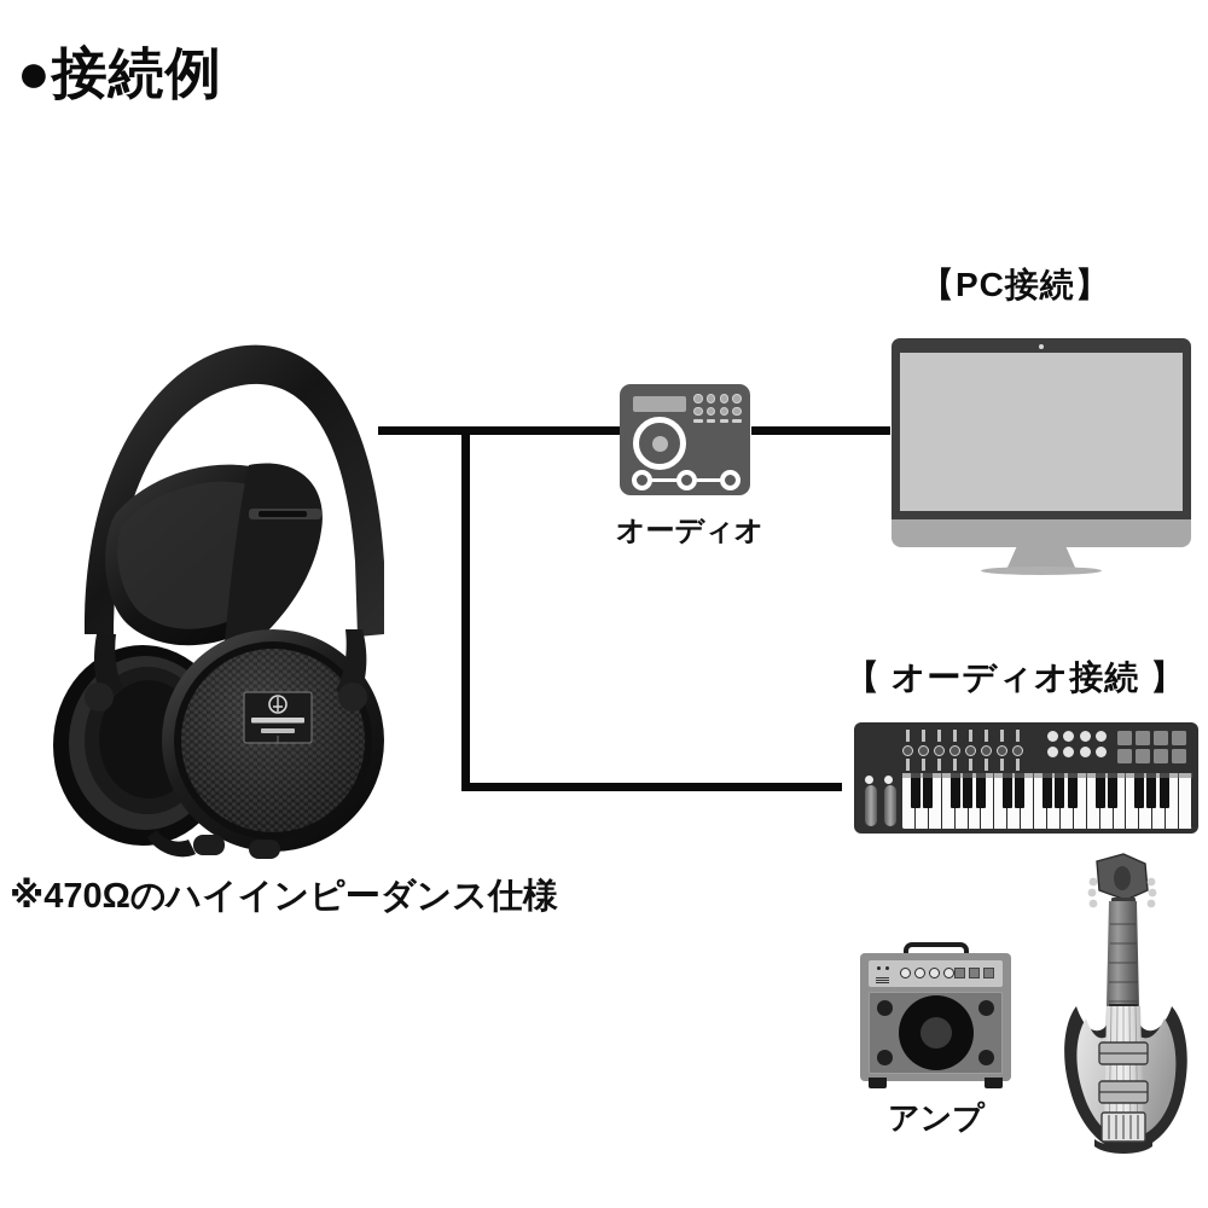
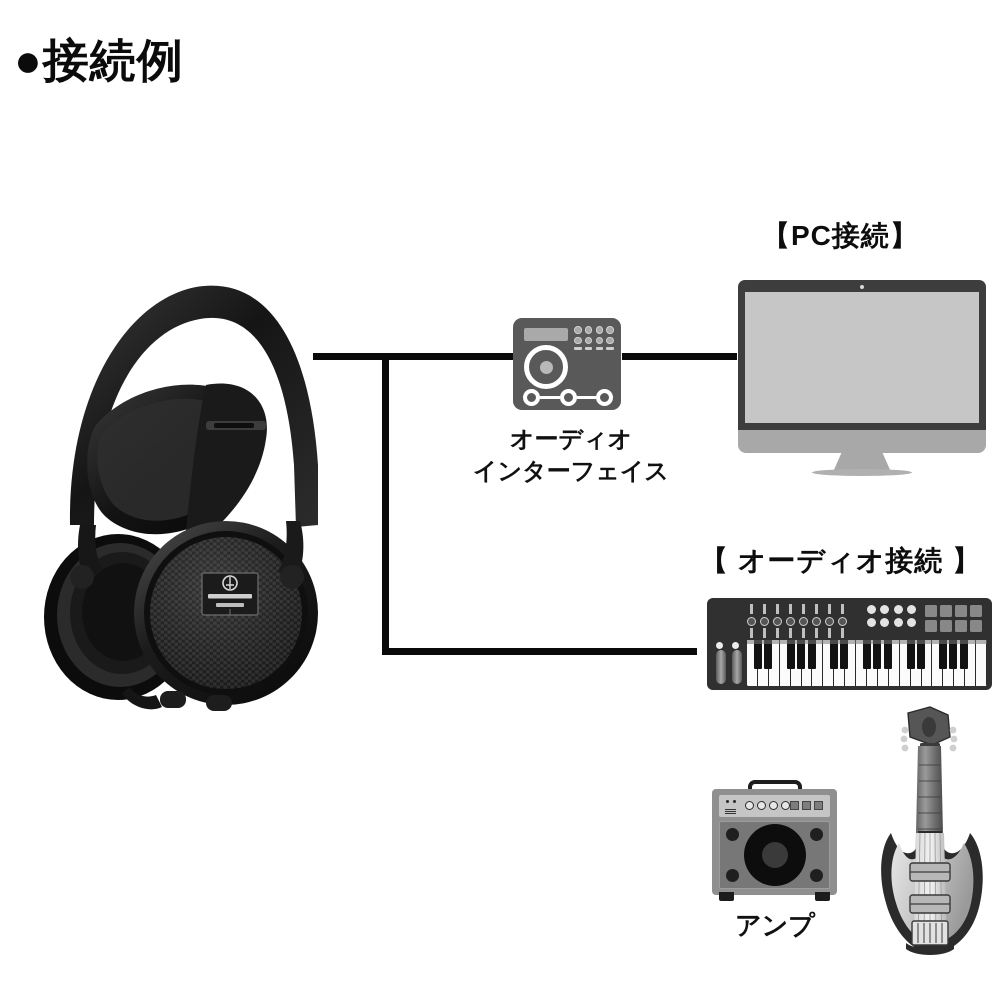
  ●接続例
  オーディオ
+ インターフェイス
  【PC接続】
  【 オーディオ接続 】
  アンプ
- ※470Ωのハイインピーダンス仕様
